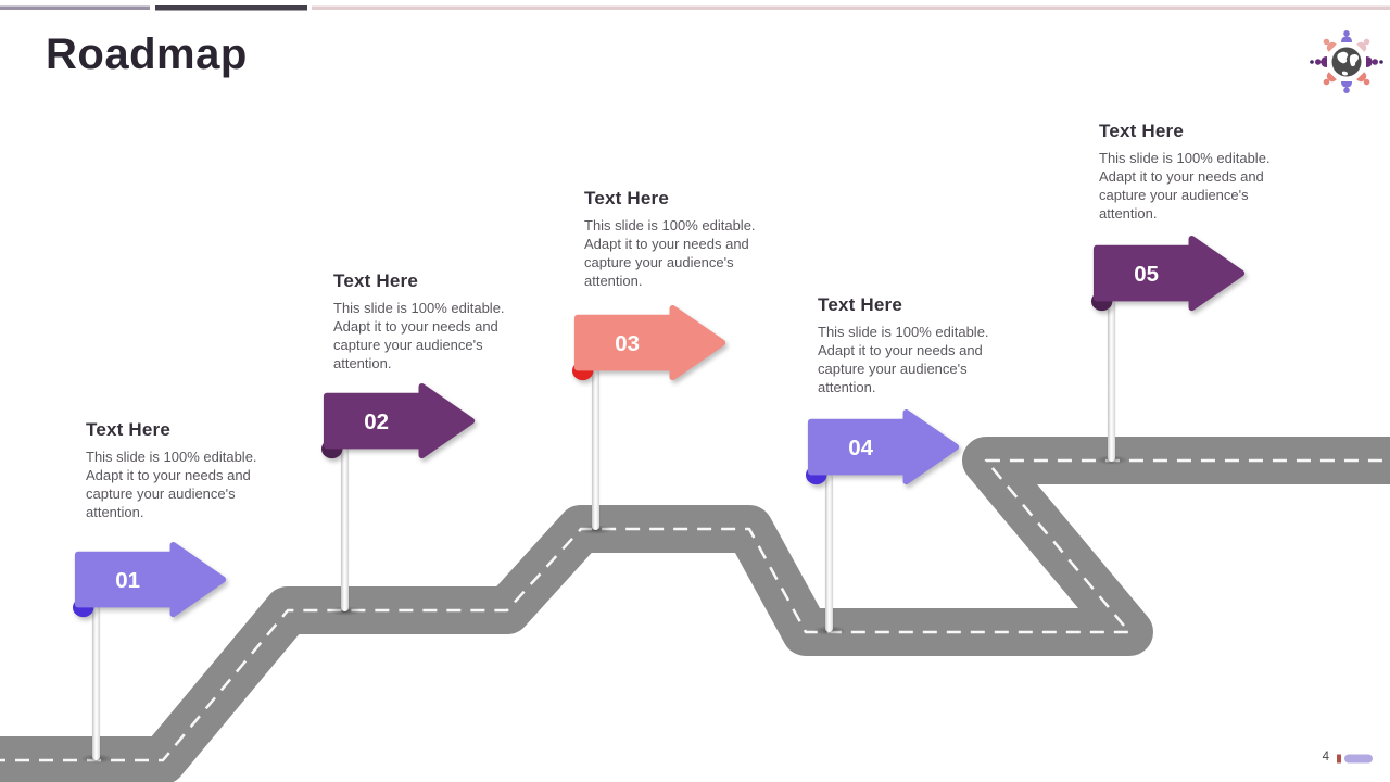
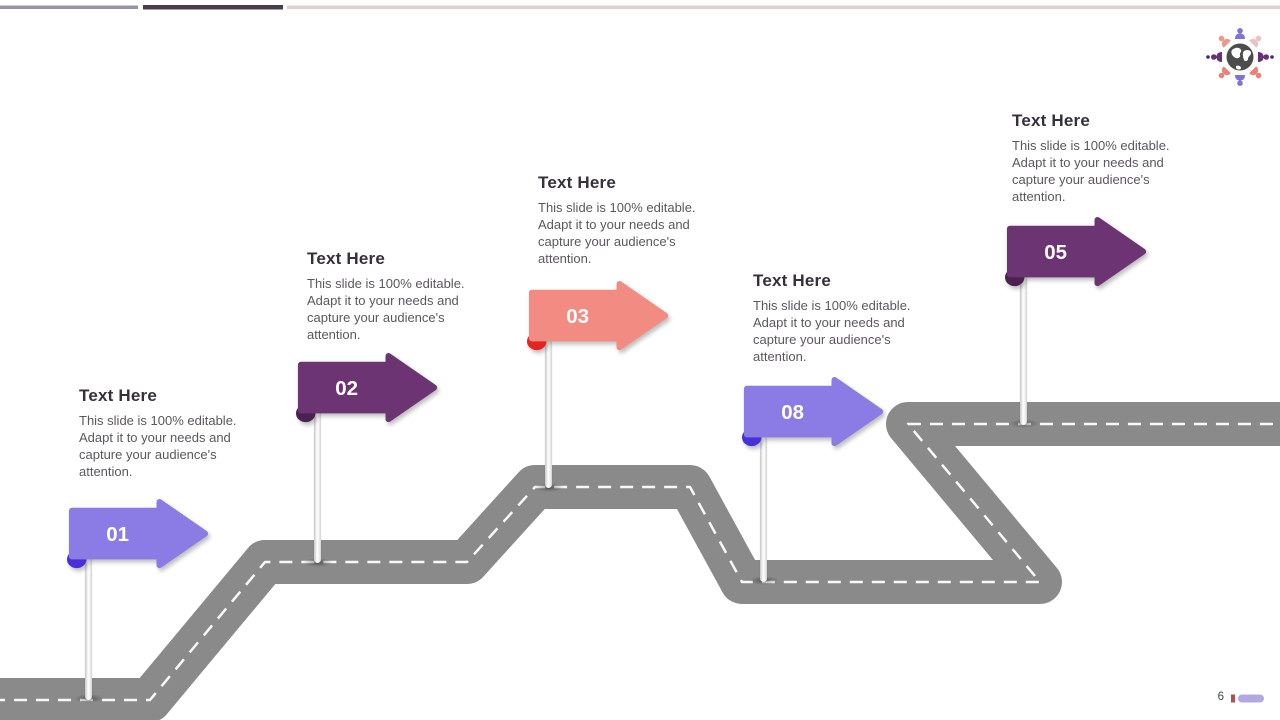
- Roadmap
  01
  Text Here
  This slide is 100% editable. Adapt it to your needs and capture your audience's attention.
  02
  Text Here
  This slide is 100% editable. Adapt it to your needs and capture your audience's attention.
  03
  Text Here
  This slide is 100% editable. Adapt it to your needs and capture your audience's attention.
- 04
+ 08
  Text Here
  This slide is 100% editable. Adapt it to your needs and capture your audience's attention.
  05
  Text Here
  This slide is 100% editable. Adapt it to your needs and capture your audience's attention.
- 4
+ 6
